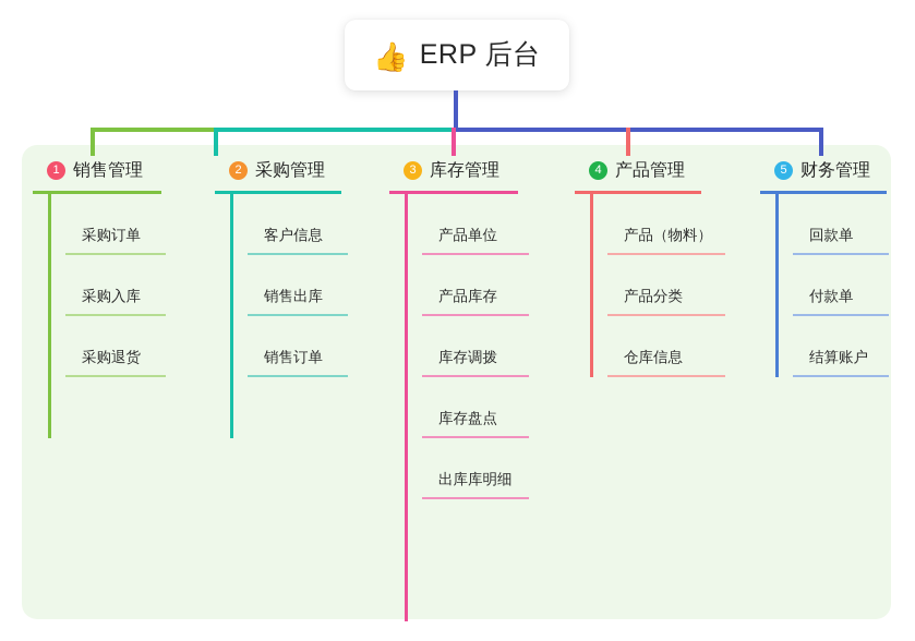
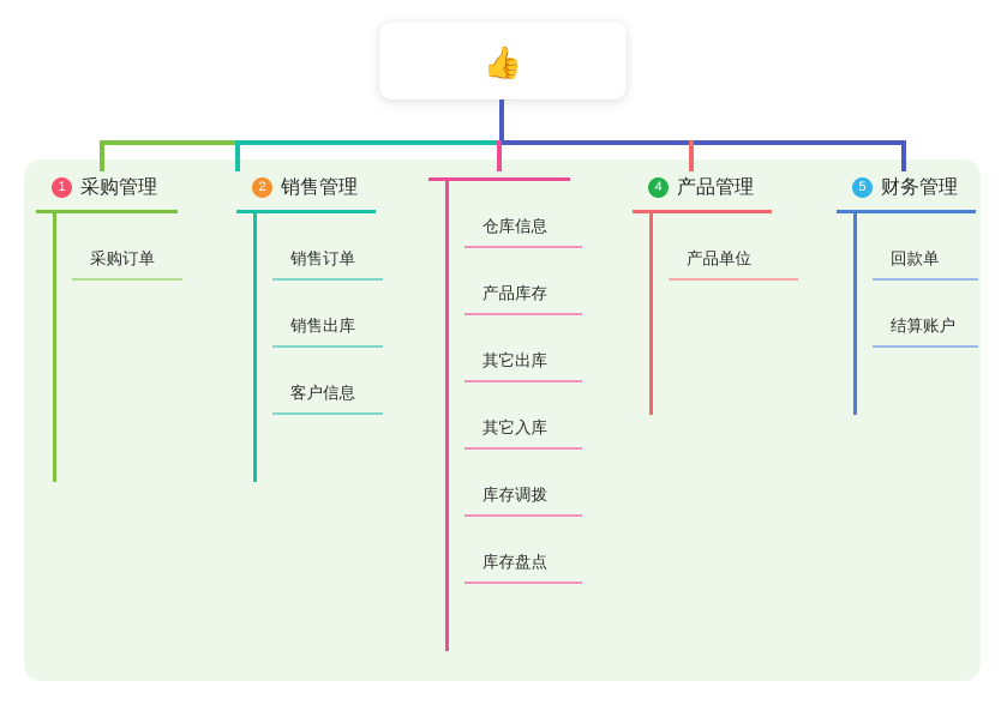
  👍
- ERP 后台
  1
- 销售管理
+ 采购管理
  采购订单
- 采购入库
- 采购退货
  2
- 采购管理
+ 销售管理
- 客户信息
+ 销售订单
  销售出库
- 销售订单
+ 客户信息
- 3
- 库存管理
- 产品单位
+ 仓库信息
  产品库存
+ 其它出库
+ 其它入库
  库存调拨
  库存盘点
- 出库库明细
  4
  产品管理
- 产品（物料）
- 产品分类
- 仓库信息
+ 产品单位
  5
  财务管理
  回款单
- 付款单
  结算账户
